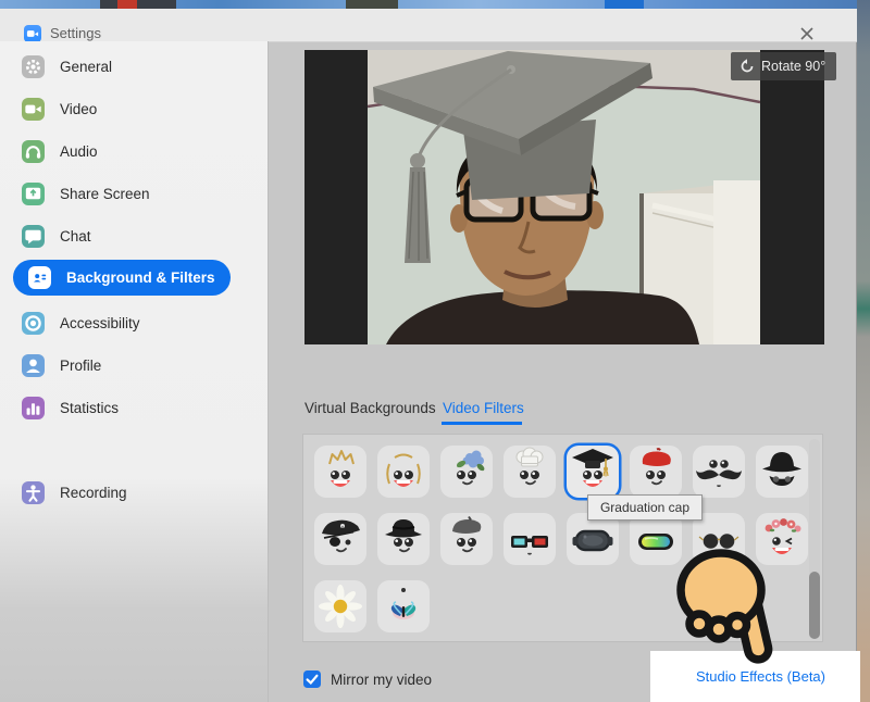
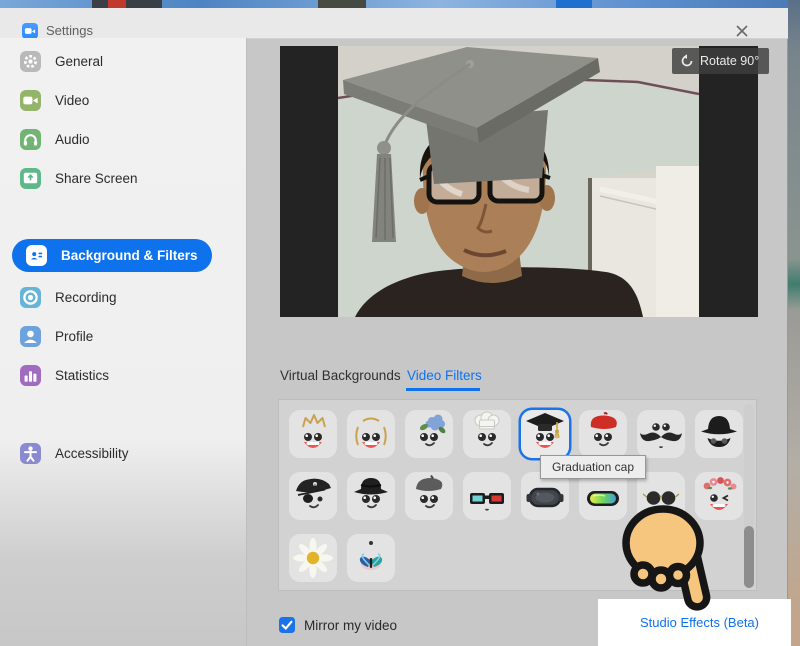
  Settings
  General
  Video
  Audio
  Share Screen
- Chat
  Background & Filters
- Accessibility
+ Recording
  Profile
  Statistics
- Recording
+ Accessibility
  Rotate 90°
  Virtual Backgrounds
  Video Filters
  Graduation cap
  Mirror my video
  Studio Effects (Beta)
